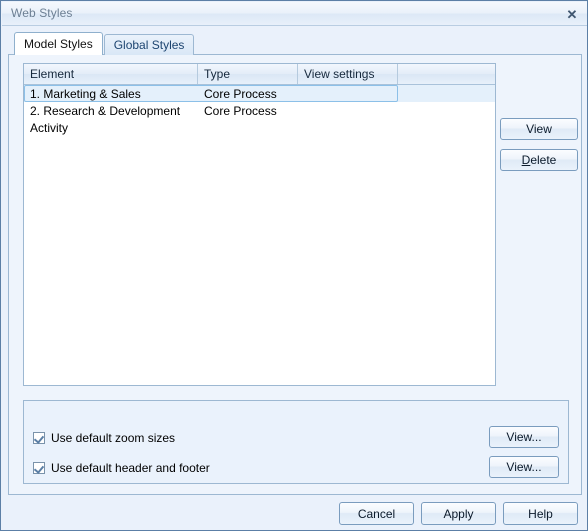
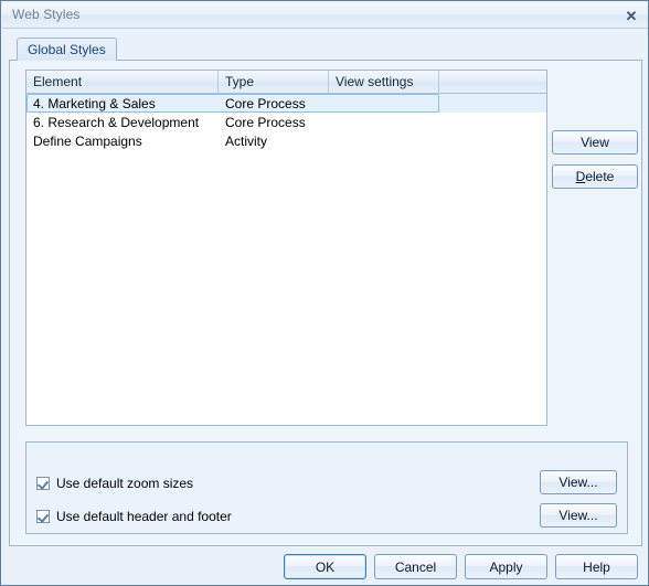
  Web Styles
  ✕
- Model Styles
  Global Styles
  Element
  Type
  View settings
- 1. Marketing & Sales
+ 4. Marketing & Sales
  Core Process
- 2. Research & Development
+ 6. Research & Development
  Core Process
+ Define Campaigns
  Activity
  View
  D
  elete
  Use default zoom sizes
  View...
  Use default header and footer
  View...
+ OK
  Cancel
  Apply
  Help
